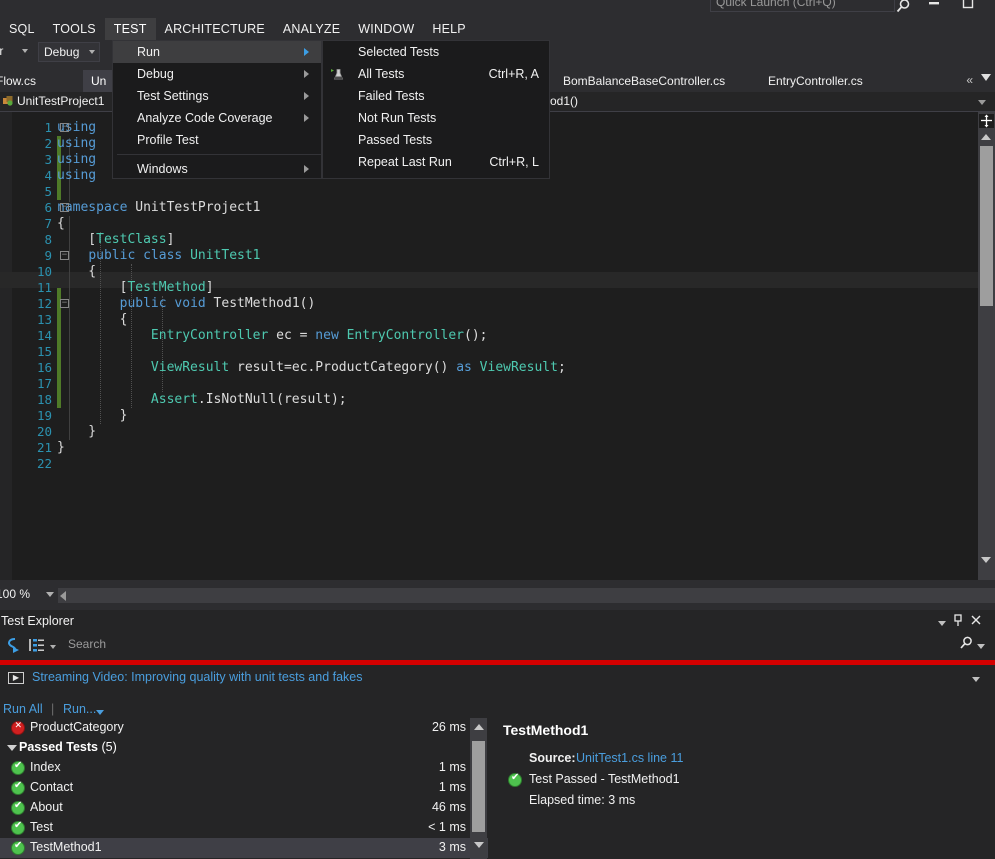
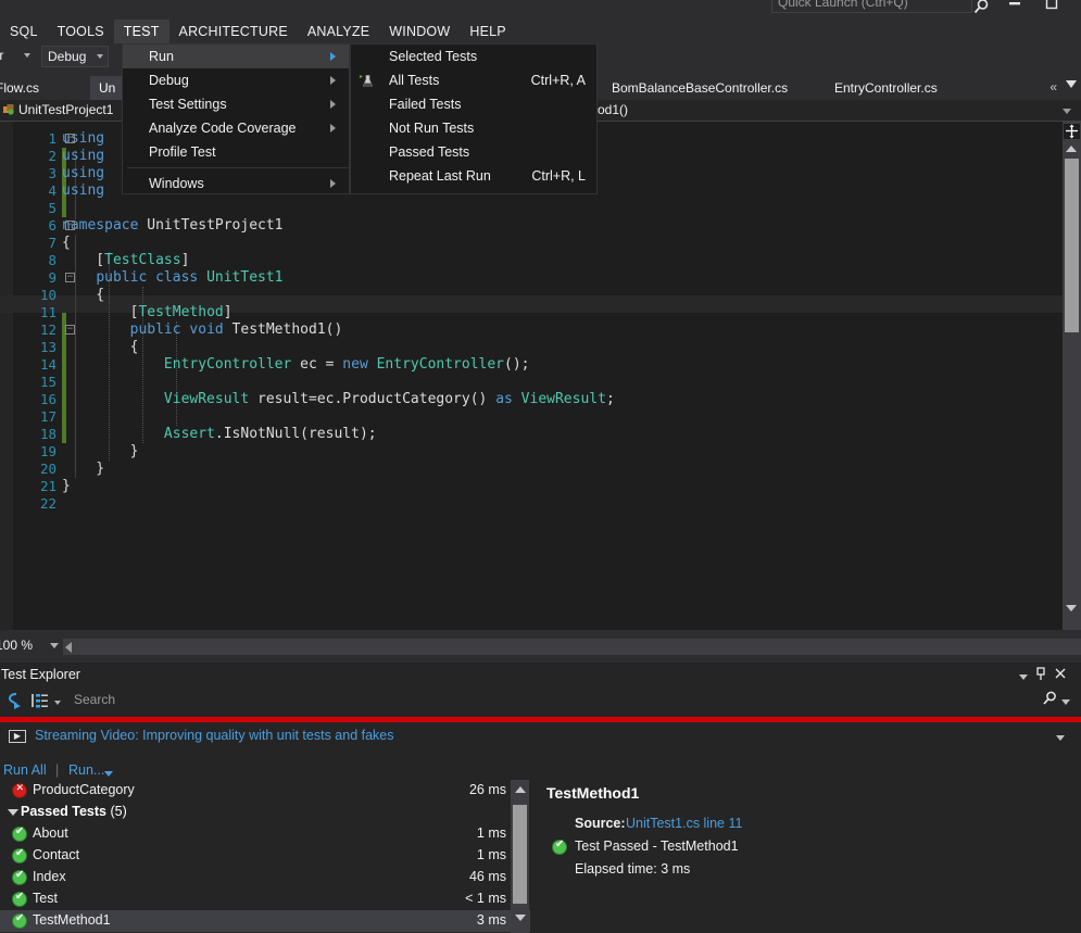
  Quick Launch (Ctrl+Q)
  SQL TOOLS TEST ARCHITECTURE ANALYZE WINDOW HELP
  Debug
  low.cs
  Un
  BomBalanceBaseController.cs
  EntryController.cs
  «
  UnitTestProject1
  od1()
  using
  using
  using
  using
  namespace UnitTestProject1
  {
  [TestClass]
  public class UnitTest1
  {
  [TestMethod]
  public void TestMethod1()
  {
  EntryController ec = new EntryController();
  ViewResult result=ec.ProductCategory() as ViewResult;
  Assert.IsNotNull(result);
  }
  }
  }
  1
  2
  3
  4
  5
  6
  7
  8
  9
  10
  11
  12
  13
  14
  15
  16
  17
  18
  19
  20
  21
  22
  −
  −
  −
  −
  00 %
  Test Explorer
  Search
  ▶
  Streaming Video: Improving quality with unit tests and fakes
  Run All
  |
  Run...
  ProductCategory
  26 ms
  Passed Tests (5)
- Index
+ About
  1 ms
  Contact
  1 ms
- About
+ Index
  46 ms
  Test
  < 1 ms
  TestMethod1
  3 ms
  TestMethod1
  Source:
  UnitTest1.cs line 11
  Test Passed - TestMethod1
  Elapsed time: 3 ms
  Run
  Debug
  Test Settings
  Analyze Code Coverage
  Profile Test
  Windows
  Selected Tests
  All Tests
  Ctrl+R, A
  Failed Tests
  Not Run Tests
  Passed Tests
  Repeat Last Run
  Ctrl+R, L
